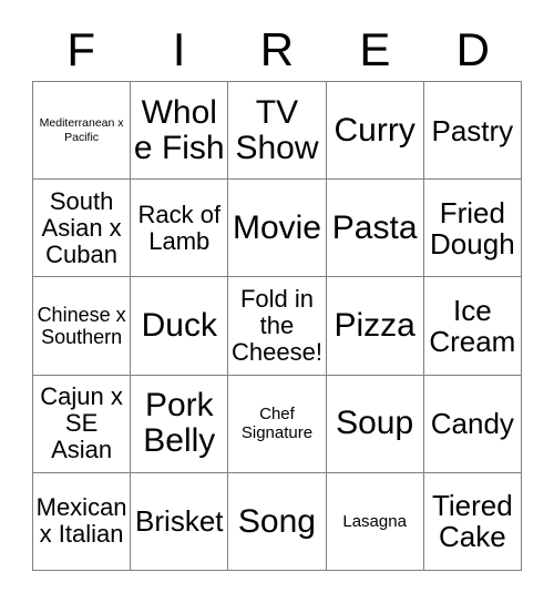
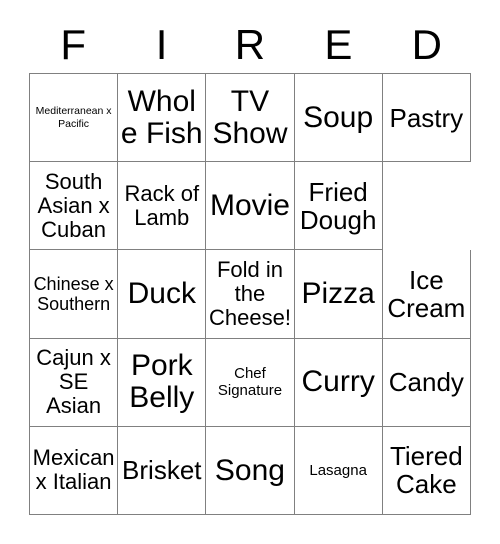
  F
  I
  R
  E
  D
  Mediterranean x Pacific
  Whole Fish
  TV Show
- Curry
+ Soup
  Pastry
  South Asian x Cuban
  Rack of Lamb
  Movie
- Pasta
  Fried Dough
  Chinese x Southern
  Duck
  Fold in the Cheese!
  Pizza
  Ice Cream
  Cajun x SE Asian
  Pork Belly
  Chef Signature
- Soup
+ Curry
  Candy
  Mexican x Italian
  Brisket
  Song
  Lasagna
  Tiered Cake
